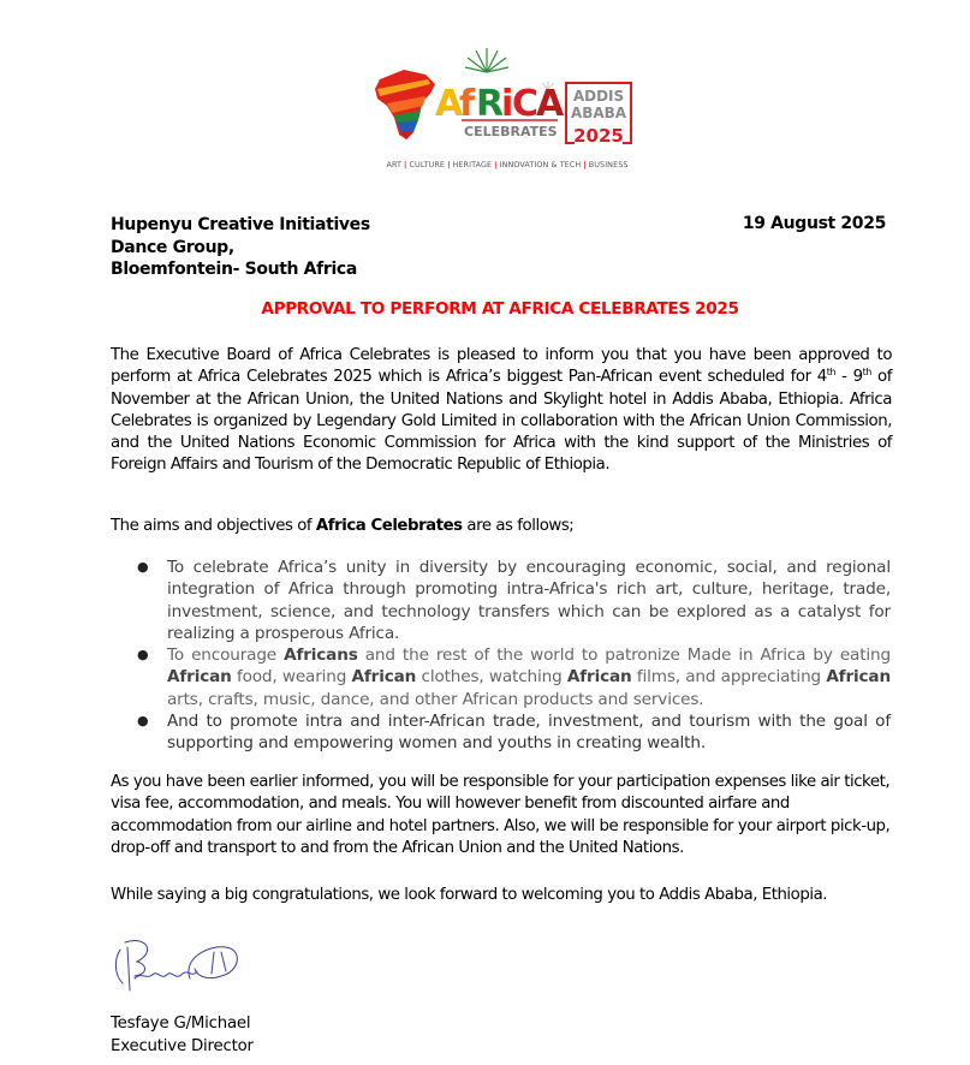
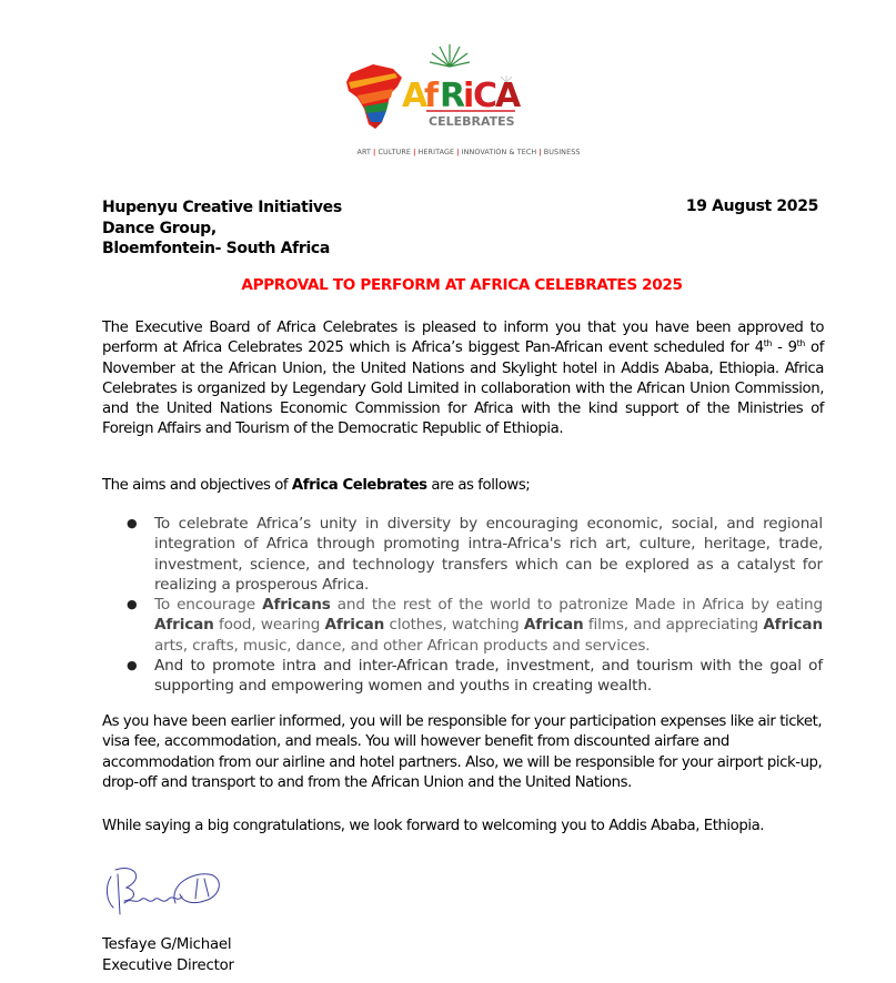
  A
  f
  R
  i
  C
  A
  CELEBRATES
- ADDIS
- ABABA
- 2025
  ART | CULTURE | HERITAGE | INNOVATION & TECH | BUSINESS
  Hupenyu Creative Initiatives
  Dance Group,
  Bloemfontein- South Africa
  19 August 2025
  APPROVAL TO PERFORM AT AFRICA CELEBRATES 2025
  The Executive Board of Africa Celebrates is pleased to inform you that you have been approved to perform at Africa Celebrates 2025 which is Africa’s biggest Pan-African event scheduled for 4th - 9th of November at the African Union, the United Nations and Skylight hotel in Addis Ababa, Ethiopia. Africa Celebrates is organized by Legendary Gold Limited in collaboration with the African Union Commission, and the United Nations Economic Commission for Africa with the kind support of the Ministries of Foreign Affairs and Tourism of the Democratic Republic of Ethiopia.
  The aims and objectives of Africa Celebrates are as follows;
  ●
  To celebrate Africa’s unity in diversity by encouraging economic, social, and regional integration of Africa through promoting intra-Africa's rich art, culture, heritage, trade, investment, science, and technology transfers which can be explored as a catalyst for realizing a prosperous Africa.
  ●
  To encourage Africans and the rest of the world to patronize Made in Africa by eating African food, wearing African clothes, watching African films, and appreciating African arts, crafts, music, dance, and other African products and services.
  ●
  And to promote intra and inter-African trade, investment, and tourism with the goal of supporting and empowering women and youths in creating wealth.
  As you have been earlier informed, you will be responsible for your participation expenses like air ticket, visa fee, accommodation, and meals. You will however benefit from discounted airfare and accommodation from our airline and hotel partners. Also, we will be responsible for your airport pick-up, drop-off and transport to and from the African Union and the United Nations.
  While saying a big congratulations, we look forward to welcoming you to Addis Ababa, Ethiopia.
  Tesfaye G/Michael
  Executive Director
